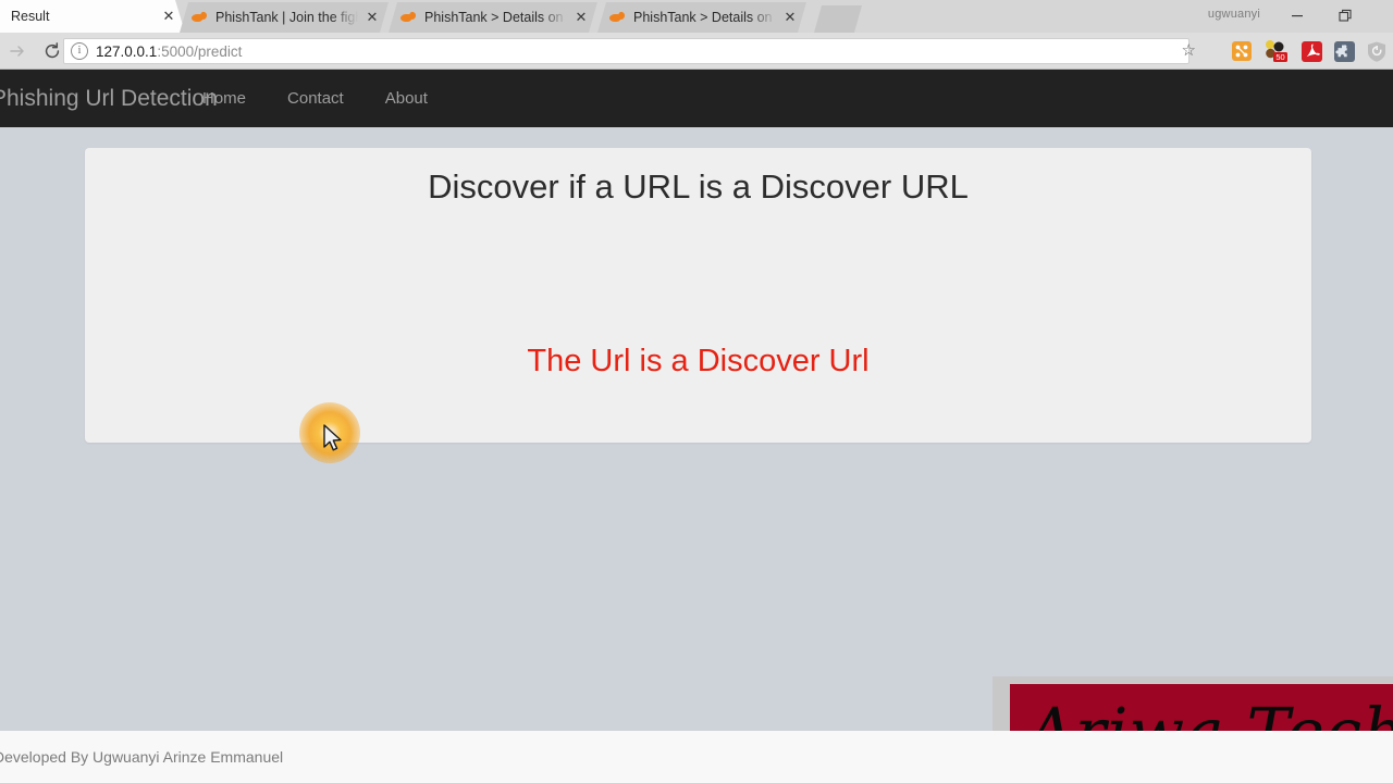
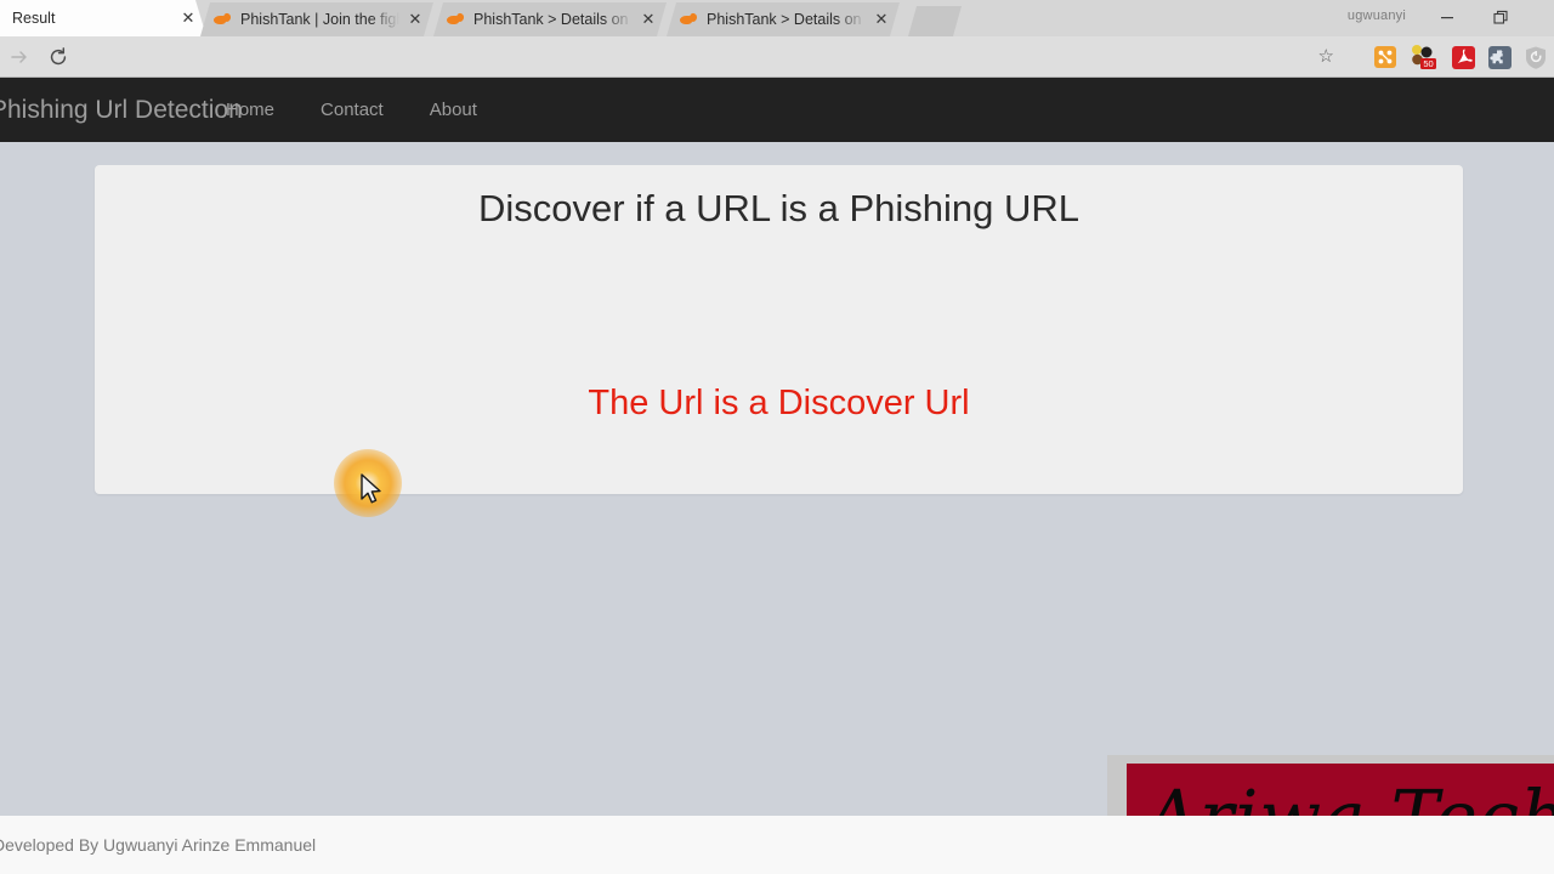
  Result
  ✕
  PhishTank | Join the fig
  ✕
  PhishTank > Details on
  ✕
  PhishTank > Details on
  ✕
  ugwuanyi
- i
- 127.0.0.1:5000/predict
  ☆
  50
  hishing Url Detection
  Home
  Contact
  About
- Discover if a URL is a Discover URL
+ Discover if a URL is a Phishing URL
  The Url is a Discover Url
  eveloped By Ugwuanyi Arinze Emmanuel
